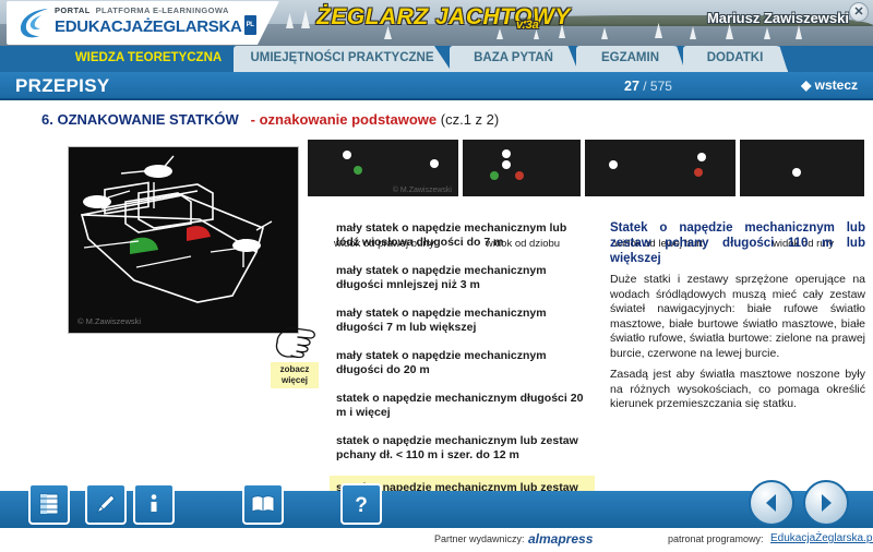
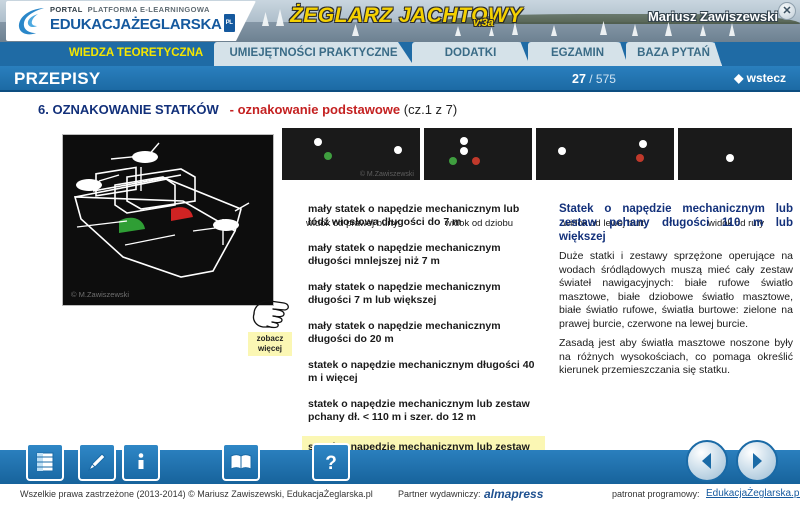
  PORTAL PLATFORMA E-LEARNINGOWA
  EDUKACJAŻEGLARSKA
  ŻEGLARZ JACHTOWY
  v.3a
  Mariusz Zawiszewski
  ✕
  WIEDZA TEORETYCZNA
  UMIEJĘTNOŚCI PRAKTYCZNE
- BAZA PYTAŃ
+ DODATKI
  EGZAMIN
- DODATKI
+ BAZA PYTAŃ
  PRZEPISY
  27 / 575
  ◆ wstecz
- 6. OZNAKOWANIE STATKÓW - oznakowanie podstawowe (cz.1 z 2)
+ 6. OZNAKOWANIE STATKÓW - oznakowanie podstawowe (cz.1 z 7)
  © M.Zawiszewski
  zobacz
  więcej
  widok od prawej burty
  widok od dziobu
  widok od lewej burty
  widok od rufy
  mały statek o napędzie mechanicznym lub łódź wiosłowa długości do 7 m
- mały statek o napędzie mechanicznym długości mnlejszej niż 3 m
+ mały statek o napędzie mechanicznym długości mnlejszej niż 7 m
  mały statek o napędzie mechanicznym długości 7 m lub większej
  mały statek o napędzie mechanicznym długości do 20 m
- statek o napędzie mechanicznym długości 20 m i więcej
+ statek o napędzie mechanicznym długości 40 m i więcej
  statek o napędzie mechanicznym lub zestaw pchany dł. < 110 m i szer. do 12 m
  Statek o napędzie mechanicznym lub zestaw pchany długości 110 m lub większej
- Duże statki i zestawy sprzężone operujące na wodach śródlądowych muszą mieć cały zestaw świateł nawigacyjnych: białe rufowe światło masztowe, białe burtowe światło masztowe, białe światło rufowe, światła burtowe: zielone na prawej burcie, czerwone na lewej burcie.
+ Duże statki i zestawy sprzężone operujące na wodach śródlądowych muszą mieć cały zestaw świateł nawigacyjnych: białe rufowe światło masztowe, białe dziobowe światło masztowe, białe światło rufowe, światła burtowe: zielone na prawej burcie, czerwone na lewej burcie.
  Zasadą jest aby światła masztowe noszone były na różnych wysokościach, co pomaga określić kierunek przemieszczania się statku.
  ?
+ Wszelkie prawa zastrzeżone (2013-2014) © Mariusz Zawiszewski, EdukacjaŻeglarska.pl
  Partner wydawniczy:
  almapress
  patronat programowy:
  EdukacjaŻeglarska.p
